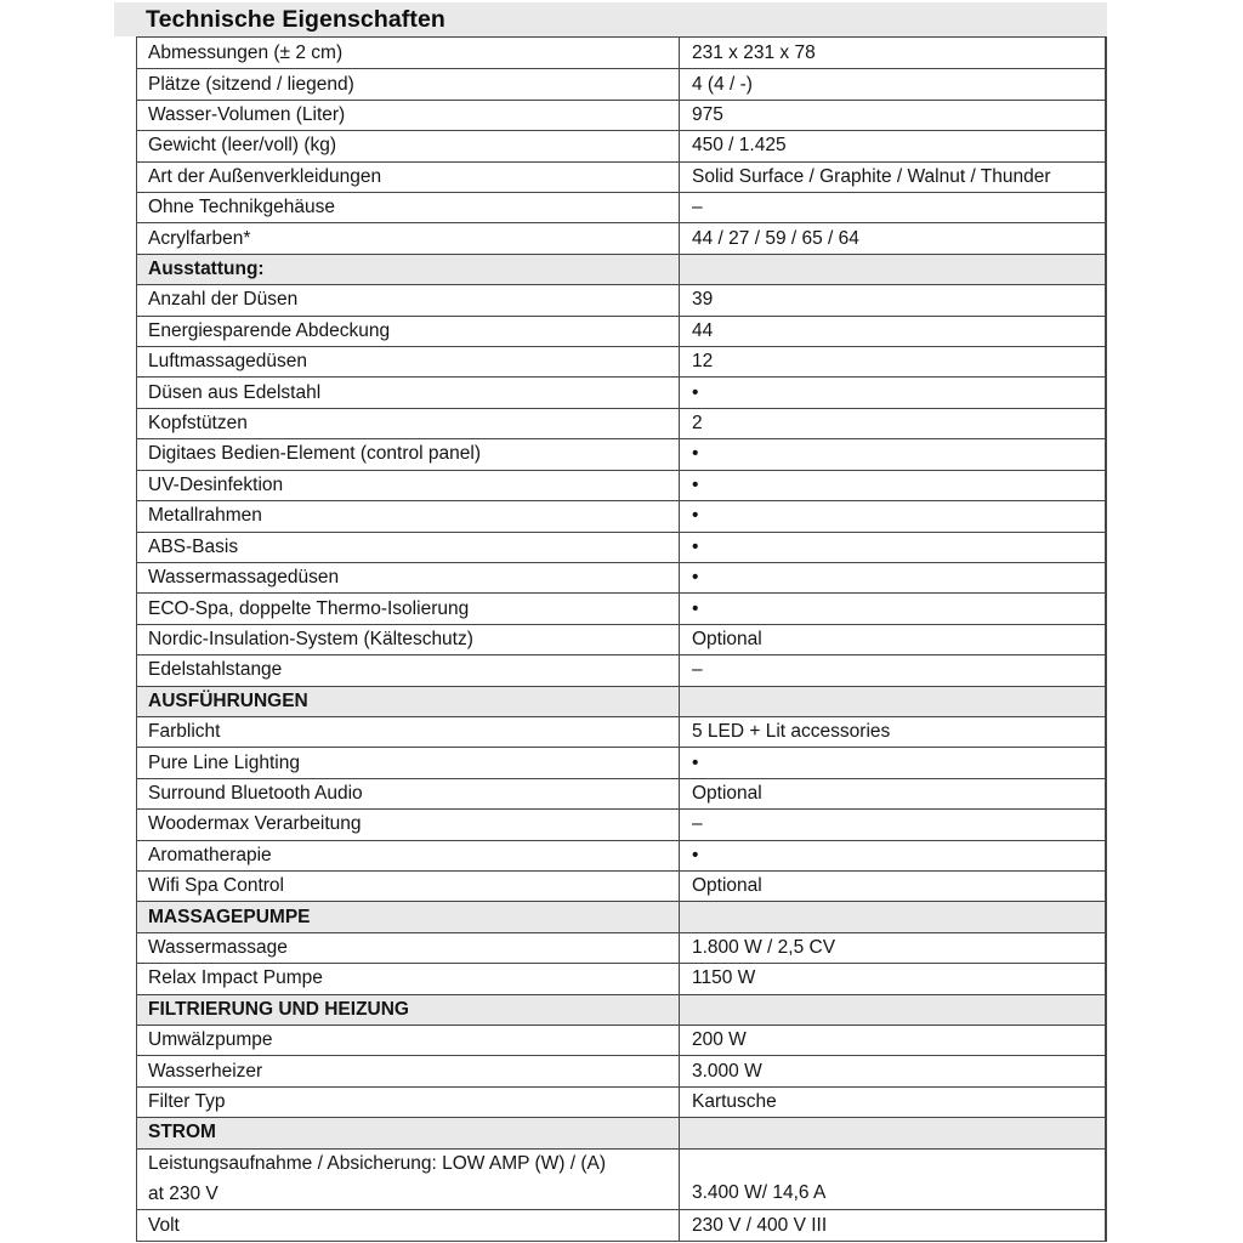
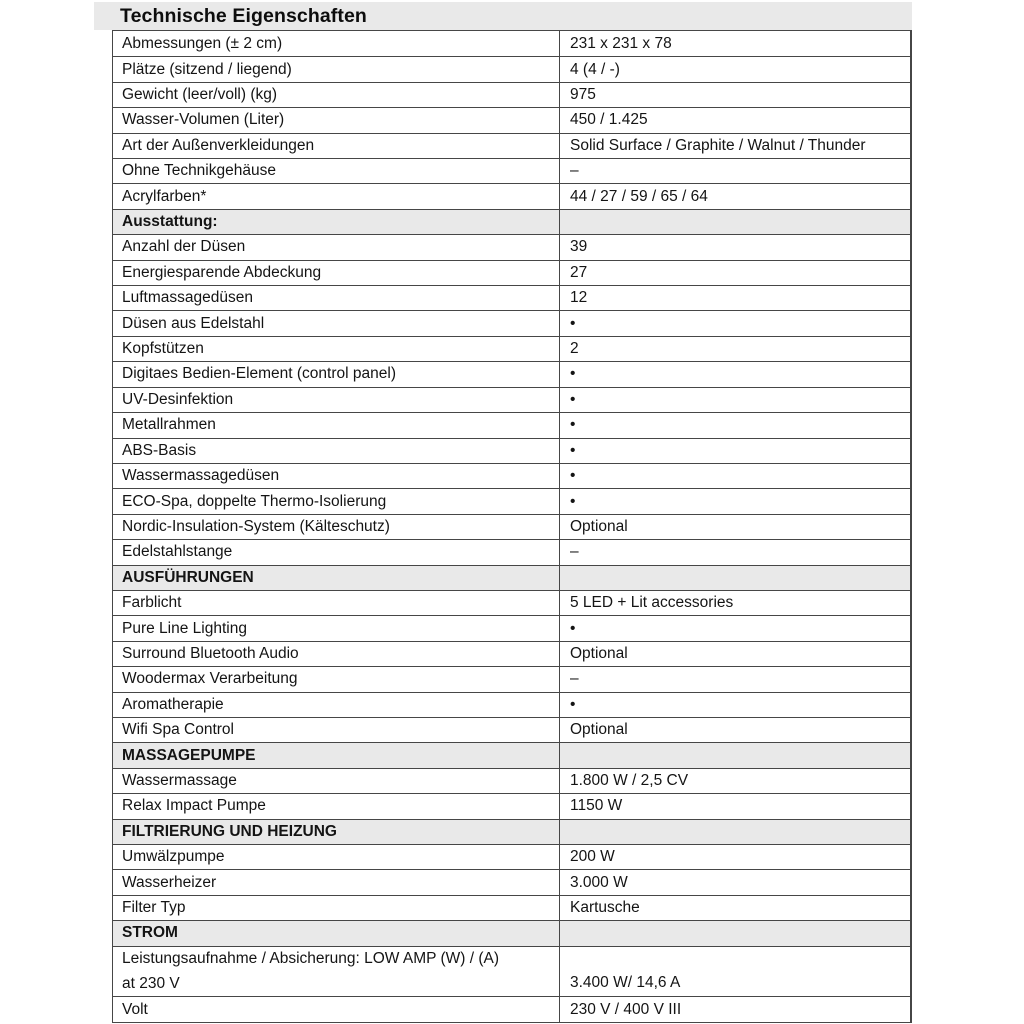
  Technische Eigenschaften
  Abmessungen (± 2 cm)
  231 x 231 x 78
  Plätze (sitzend / liegend)
  4 (4 / -)
- Wasser-Volumen (Liter)
+ Gewicht (leer/voll) (kg)
  975
- Gewicht (leer/voll) (kg)
+ Wasser-Volumen (Liter)
  450 / 1.425
  Art der Außenverkleidungen
  Solid Surface / Graphite / Walnut / Thunder
  Ohne Technikgehäuse
  –
  Acrylfarben*
  44 / 27 / 59 / 65 / 64
  Ausstattung:
  Anzahl der Düsen
  39
  Energiesparende Abdeckung
- 44
+ 27
  Luftmassagedüsen
  12
  Düsen aus Edelstahl
  •
  Kopfstützen
  2
  Digitaes Bedien-Element (control panel)
  •
  UV-Desinfektion
  •
  Metallrahmen
  •
  ABS-Basis
  •
  Wassermassagedüsen
  •
  ECO-Spa, doppelte Thermo-Isolierung
  •
  Nordic-Insulation-System (Kälteschutz)
  Optional
  Edelstahlstange
  –
  AUSFÜHRUNGEN
  Farblicht
  5 LED + Lit accessories
  Pure Line Lighting
  •
  Surround Bluetooth Audio
  Optional
  Woodermax Verarbeitung
  –
  Aromatherapie
  •
  Wifi Spa Control
  Optional
  MASSAGEPUMPE
  Wassermassage
  1.800 W / 2,5 CV
  Relax Impact Pumpe
  1150 W
  FILTRIERUNG UND HEIZUNG
  Umwälzpumpe
  200 W
  Wasserheizer
  3.000 W
  Filter Typ
  Kartusche
  STROM
  Leistungsaufnahme / Absicherung: LOW AMP (W) / (A)
  at 230 V
  3.400 W/ 14,6 A
  Volt
  230 V / 400 V III
